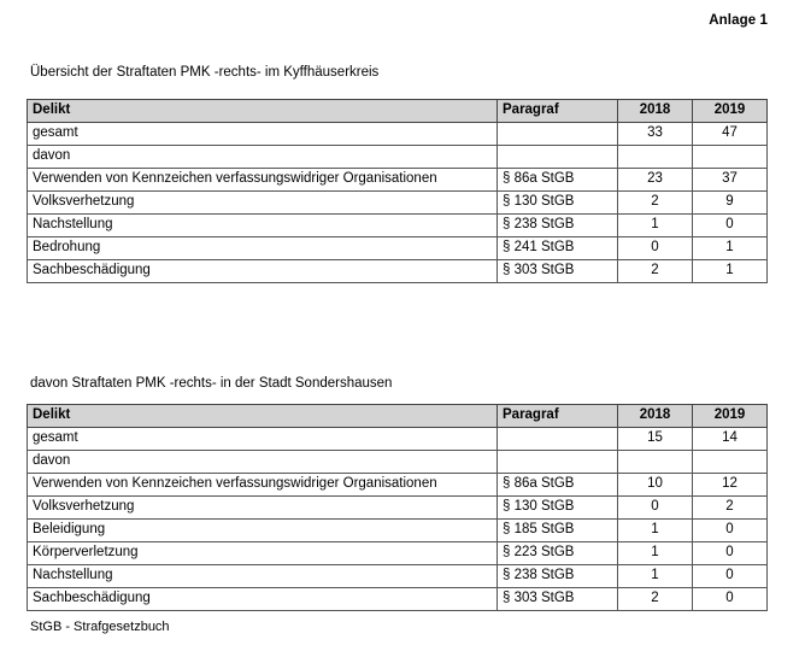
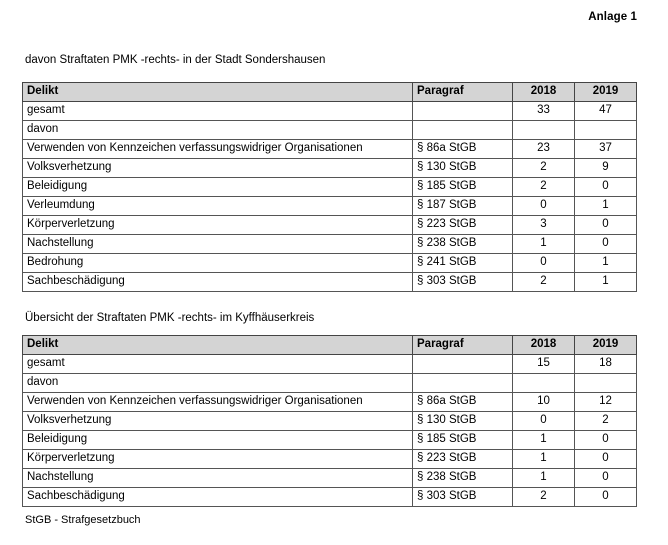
  Anlage 1
- Übersicht der Straftaten PMK -rechts- im Kyffhäuserkreis
+ davon Straftaten PMK -rechts- in der Stadt Sondershausen
  Delikt	Paragraf	2018	2019
  gesamt		33	47
  davon
  Verwenden von Kennzeichen verfassungswidriger Organisationen	§ 86a StGB	23	37
  Volksverhetzung	§ 130 StGB	2	9
+ Beleidigung	§ 185 StGB	2	0
+ Verleumdung	§ 187 StGB	0	1
+ Körperverletzung	§ 223 StGB	3	0
  Nachstellung	§ 238 StGB	1	0
  Bedrohung	§ 241 StGB	0	1
  Sachbeschädigung	§ 303 StGB	2	1
- davon Straftaten PMK -rechts- in der Stadt Sondershausen
+ Übersicht der Straftaten PMK -rechts- im Kyffhäuserkreis
  Delikt	Paragraf	2018	2019
- gesamt		15	14
+ gesamt		15	18
  davon
  Verwenden von Kennzeichen verfassungswidriger Organisationen	§ 86a StGB	10	12
  Volksverhetzung	§ 130 StGB	0	2
  Beleidigung	§ 185 StGB	1	0
  Körperverletzung	§ 223 StGB	1	0
  Nachstellung	§ 238 StGB	1	0
  Sachbeschädigung	§ 303 StGB	2	0
  StGB - Strafgesetzbuch
